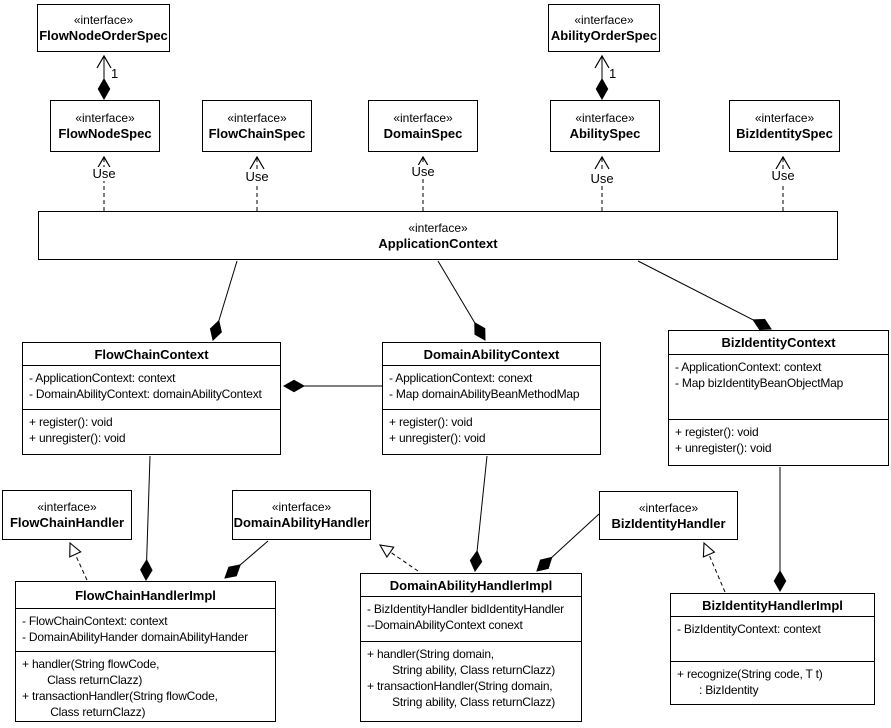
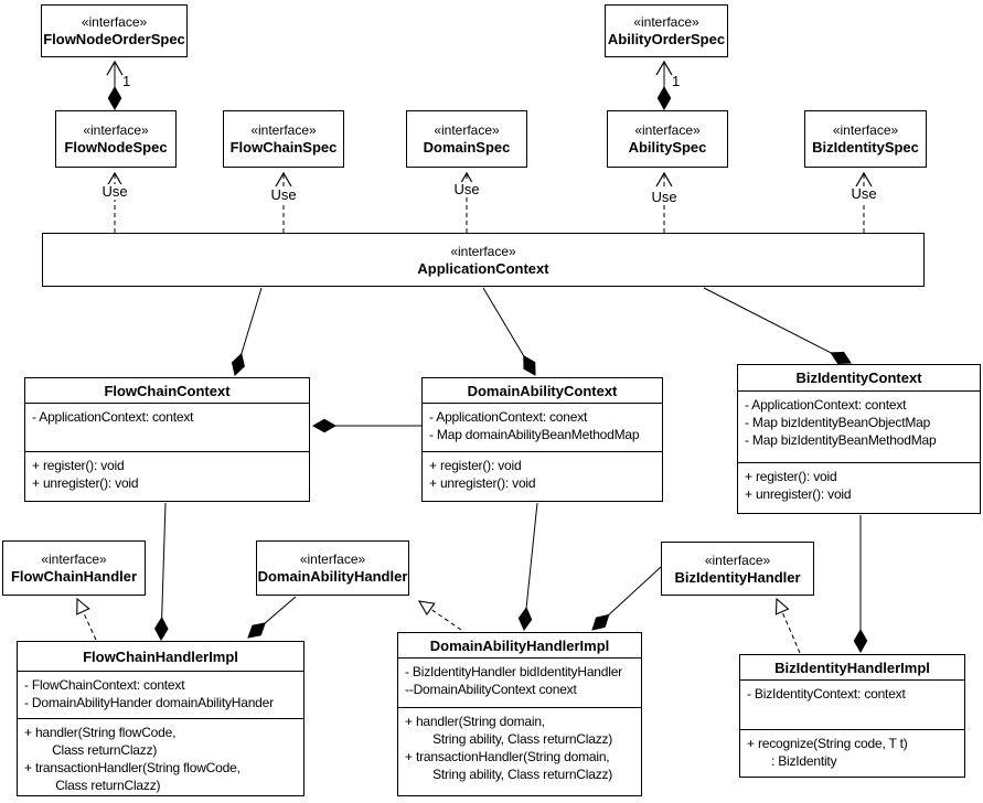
  «interface»
  FlowNodeOrderSpec
  «interface»
  AbilityOrderSpec
  «interface»
  FlowNodeSpec
  «interface»
  FlowChainSpec
  «interface»
  DomainSpec
  «interface»
  AbilitySpec
  «interface»
  BizIdentitySpec
  «interface»
  ApplicationContext
  «interface»
  FlowChainHandler
  «interface»
  DomainAbilityHandler
  «interface»
  BizIdentityHandler
  FlowChainContext
  - ApplicationContext: context
- - DomainAbilityContext: domainAbilityContext
  + register(): void
  + unregister(): void
  DomainAbilityContext
  - ApplicationContext: conext
  - Map domainAbilityBeanMethodMap
  + register(): void
  + unregister(): void
  BizIdentityContext
  - ApplicationContext: context
  - Map bizIdentityBeanObjectMap
+ - Map bizIdentityBeanMethodMap
  + register(): void
  + unregister(): void
  FlowChainHandlerImpl
  - FlowChainContext: context
  - DomainAbilityHander domainAbilityHander
  + handler(String flowCode,
  Class returnClazz)
  + transactionHandler(String flowCode,
  Class returnClazz)
  DomainAbilityHandlerImpl
  - BizIdentityHandler bidIdentityHandler
  --DomainAbilityContext conext
  + handler(String domain,
  String ability, Class returnClazz)
  + transactionHandler(String domain,
  String ability, Class returnClazz)
  BizIdentityHandlerImpl
  - BizIdentityContext: context
  + recognize(String code, T t)
  : BizIdentity
  1
  1
  Use
  Use
  Use
  Use
  Use
